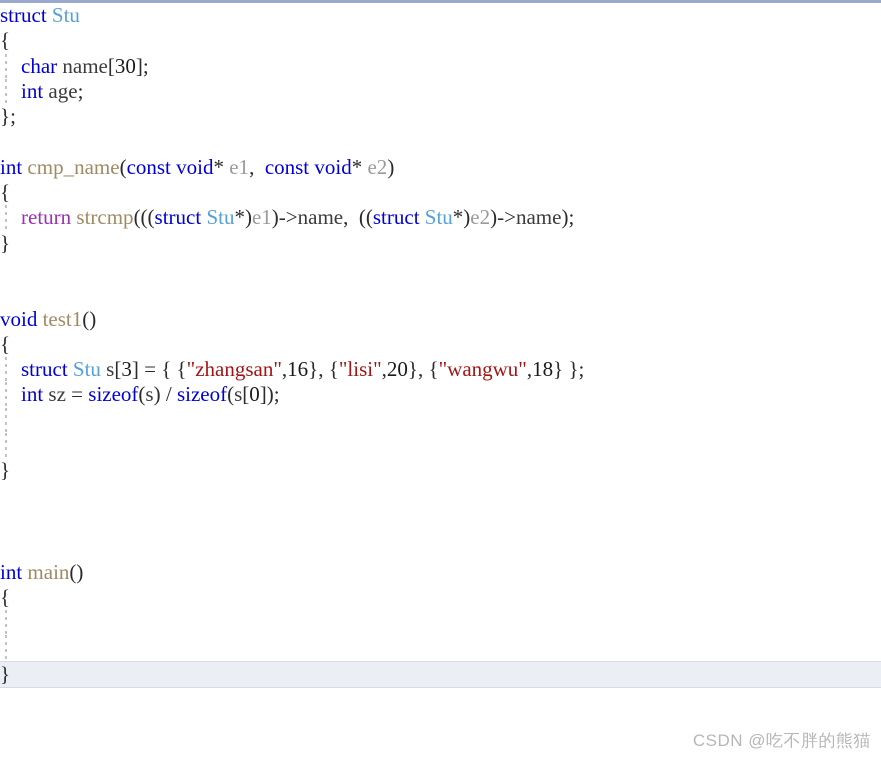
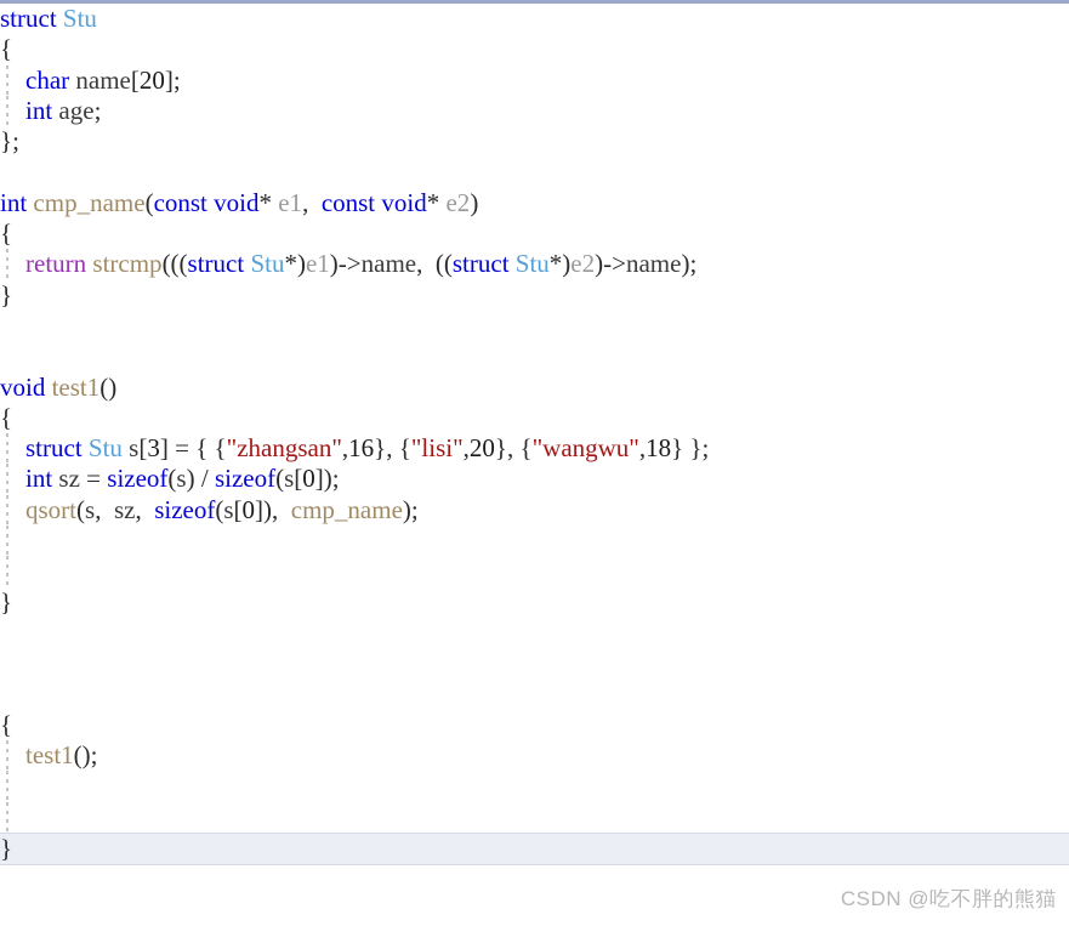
  struct Stu
  {
- char name[30];
+ char name[20];
  int age;
  };
  int cmp_name(const void* e1, const void* e2)
  {
  return strcmp(((struct Stu*)e1)->name, ((struct Stu*)e2)->name);
  }
  void test1()
  {
  struct Stu s[3] = { {"zhangsan",16}, {"lisi",20}, {"wangwu",18} };
  int sz = sizeof(s) / sizeof(s[0]);
+ qsort(s, sz, sizeof(s[0]), cmp_name);
  }
- int main()
  {
+ test1();
  }
  CSDN @吃不胖的熊猫
